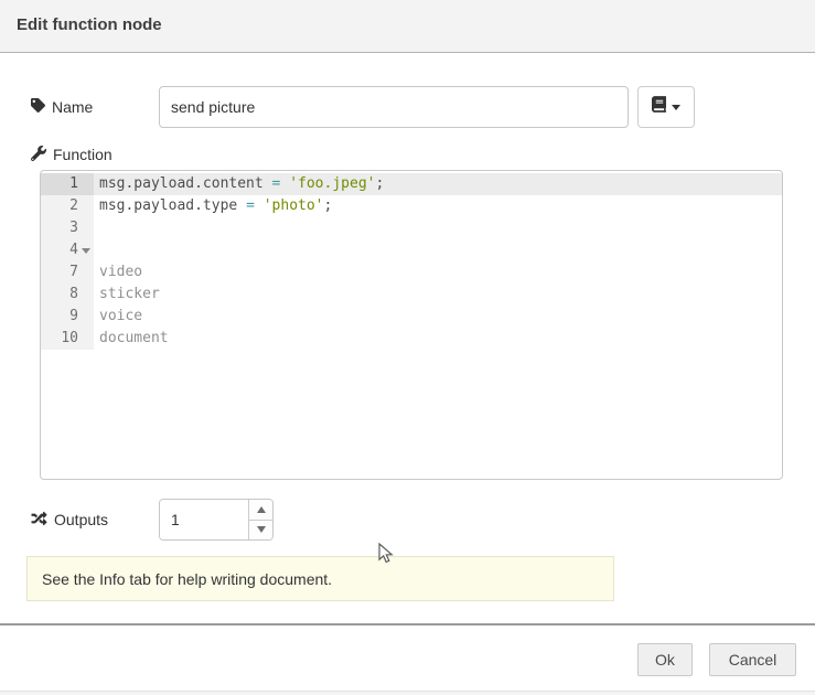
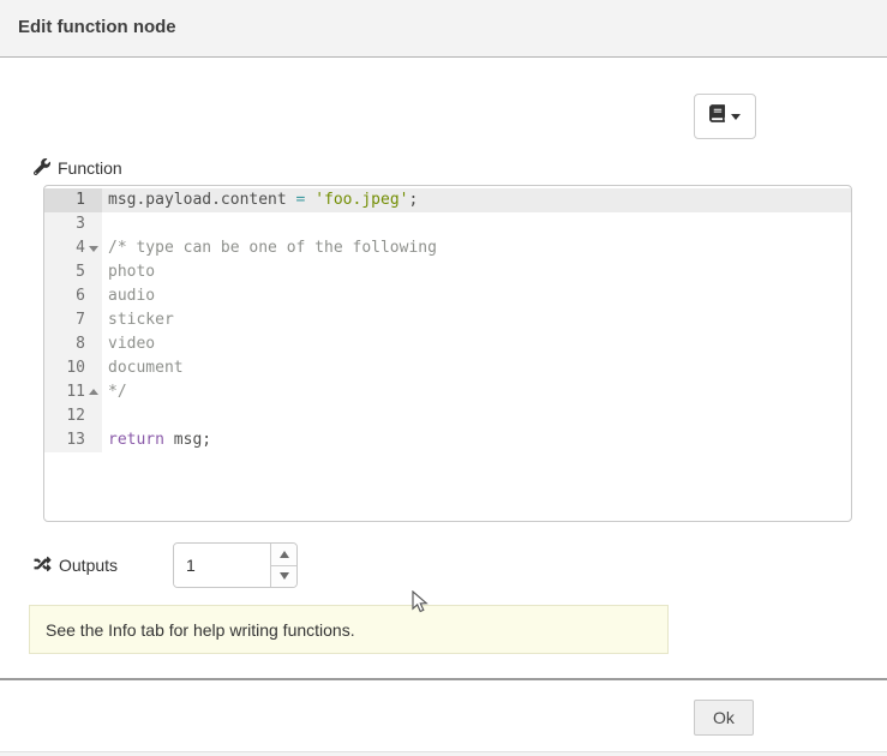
  Edit function node
- Name
- send picture
  Function
  1
  msg.payload.content = 'foo.jpeg';
- 2
- msg.payload.type = 'photo';
  3
  4
+ /* type can be one of the following
+ 5
+ photo
+ 6
+ audio
  7
- video
+ sticker
  8
- sticker
+ video
- 9
- voice
  10
  document
+ 11
+ */
+ 12
+ 13
+ return msg;
  Outputs
  1
- See the Info tab for help writing document.
+ See the Info tab for help writing functions.
  Ok
- Cancel
